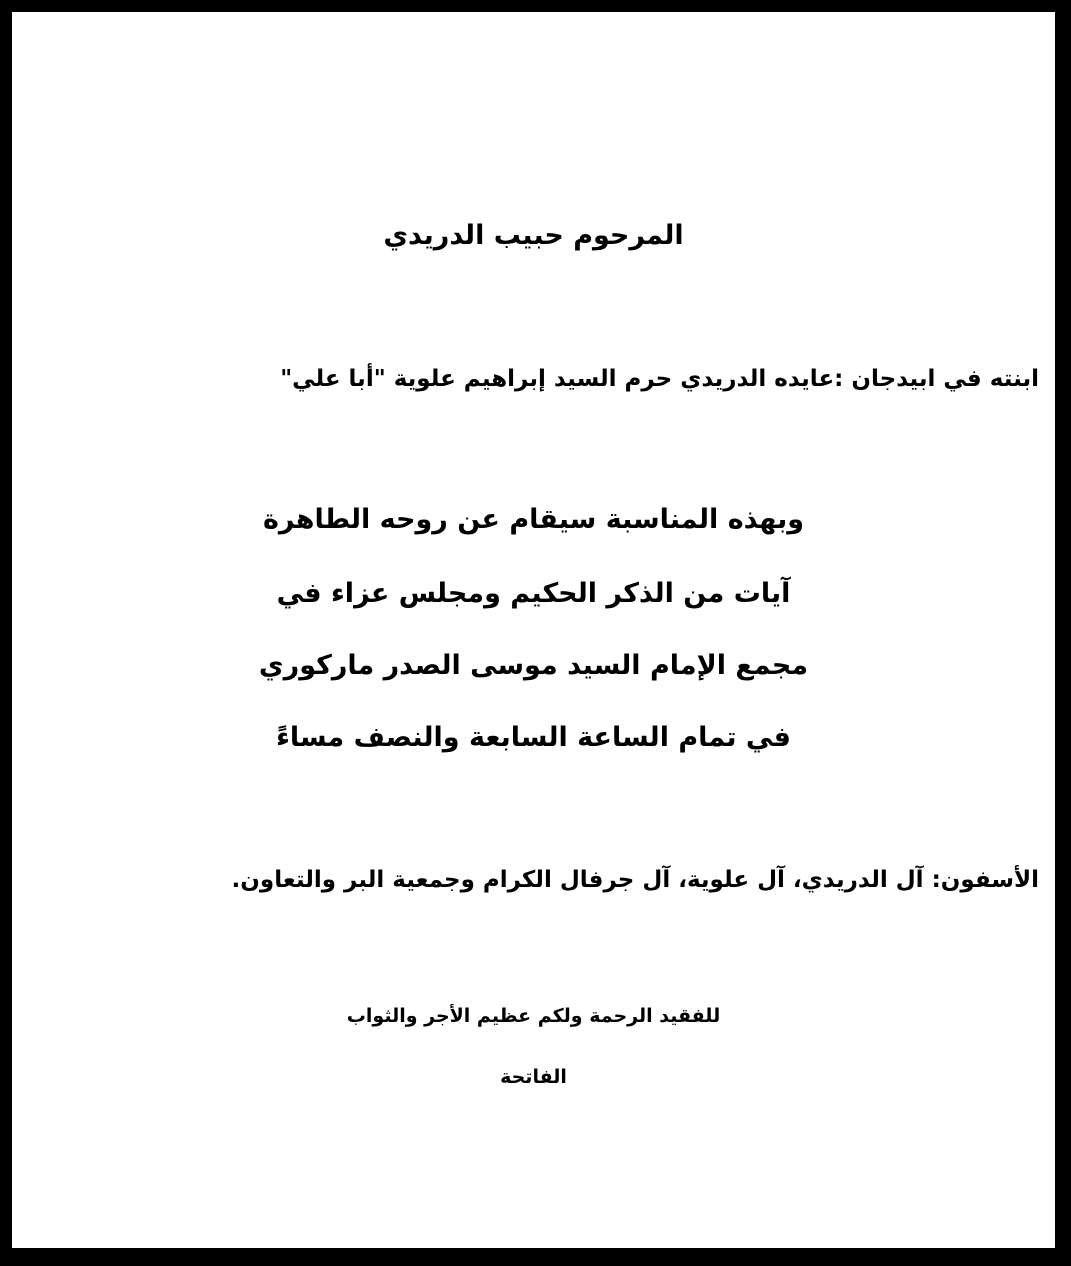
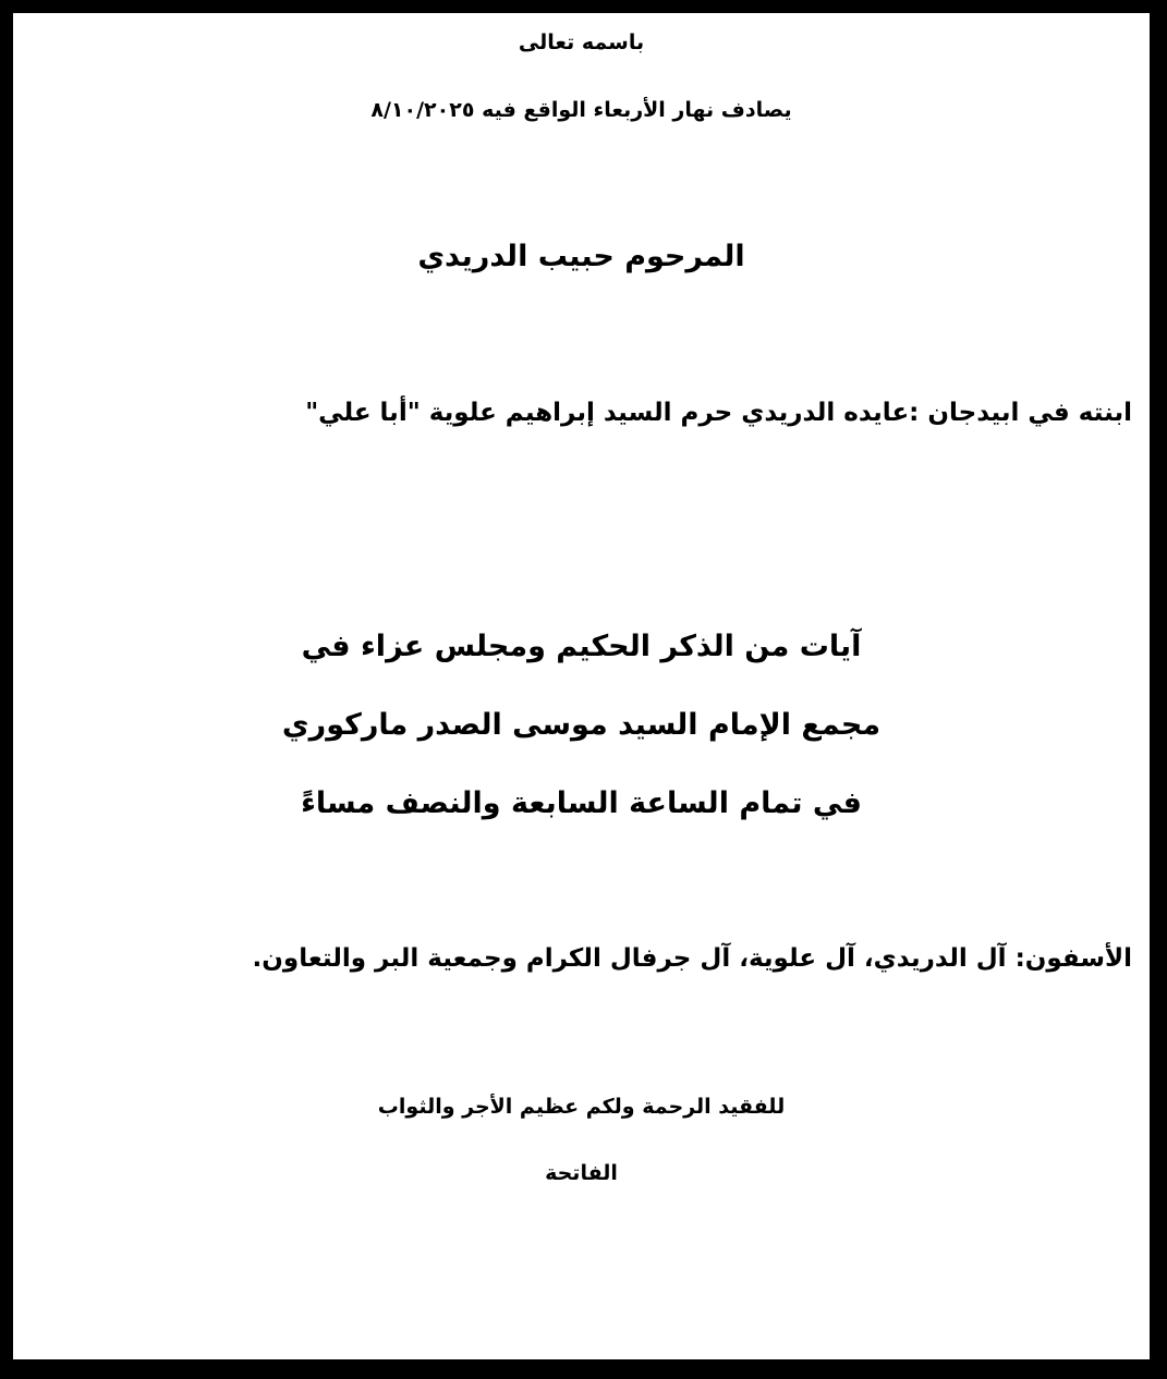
+ باسمه تعالى
+ يصادف نهار الأربعاء الواقع فيه ٨/١٠/٢٠٢٥
  المرحوم حبيب الدريدي
  ابنته في ابيدجان :عايده الدريدي حرم السيد إبراهيم علوية "أبا علي"
- وبهذه المناسبة سيقام عن روحه الطاهرة
  آيات من الذكر الحكيم ومجلس عزاء في
  مجمع الإمام السيد موسى الصدر ماركوري
  في تمام الساعة السابعة والنصف مساءً
  الأسفون: آل الدريدي، آل علوية، آل جرفال الكرام وجمعية البر والتعاون.
  للفقيد الرحمة ولكم عظيم الأجر والثواب
  الفاتحة
